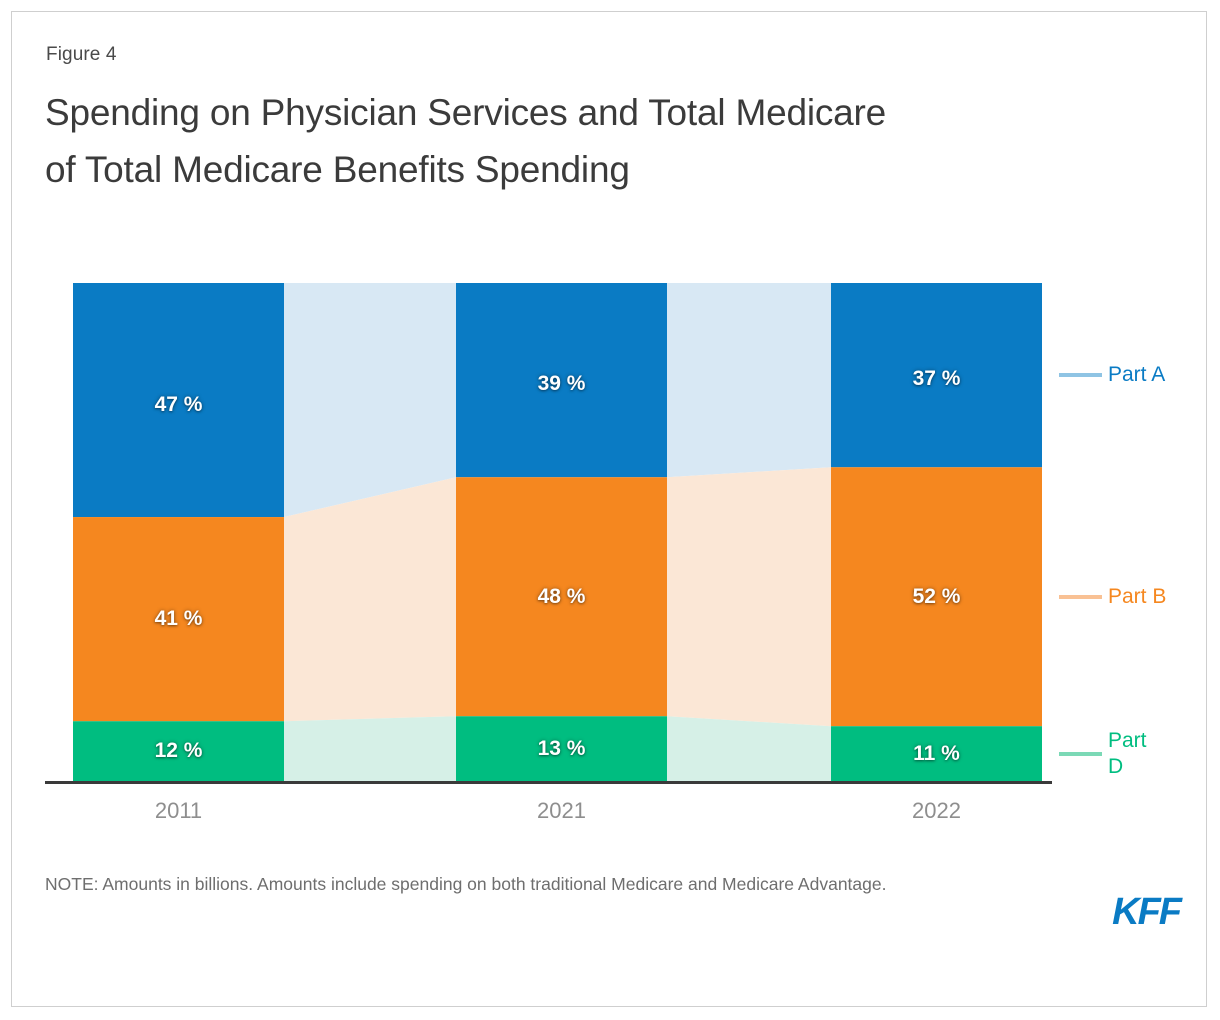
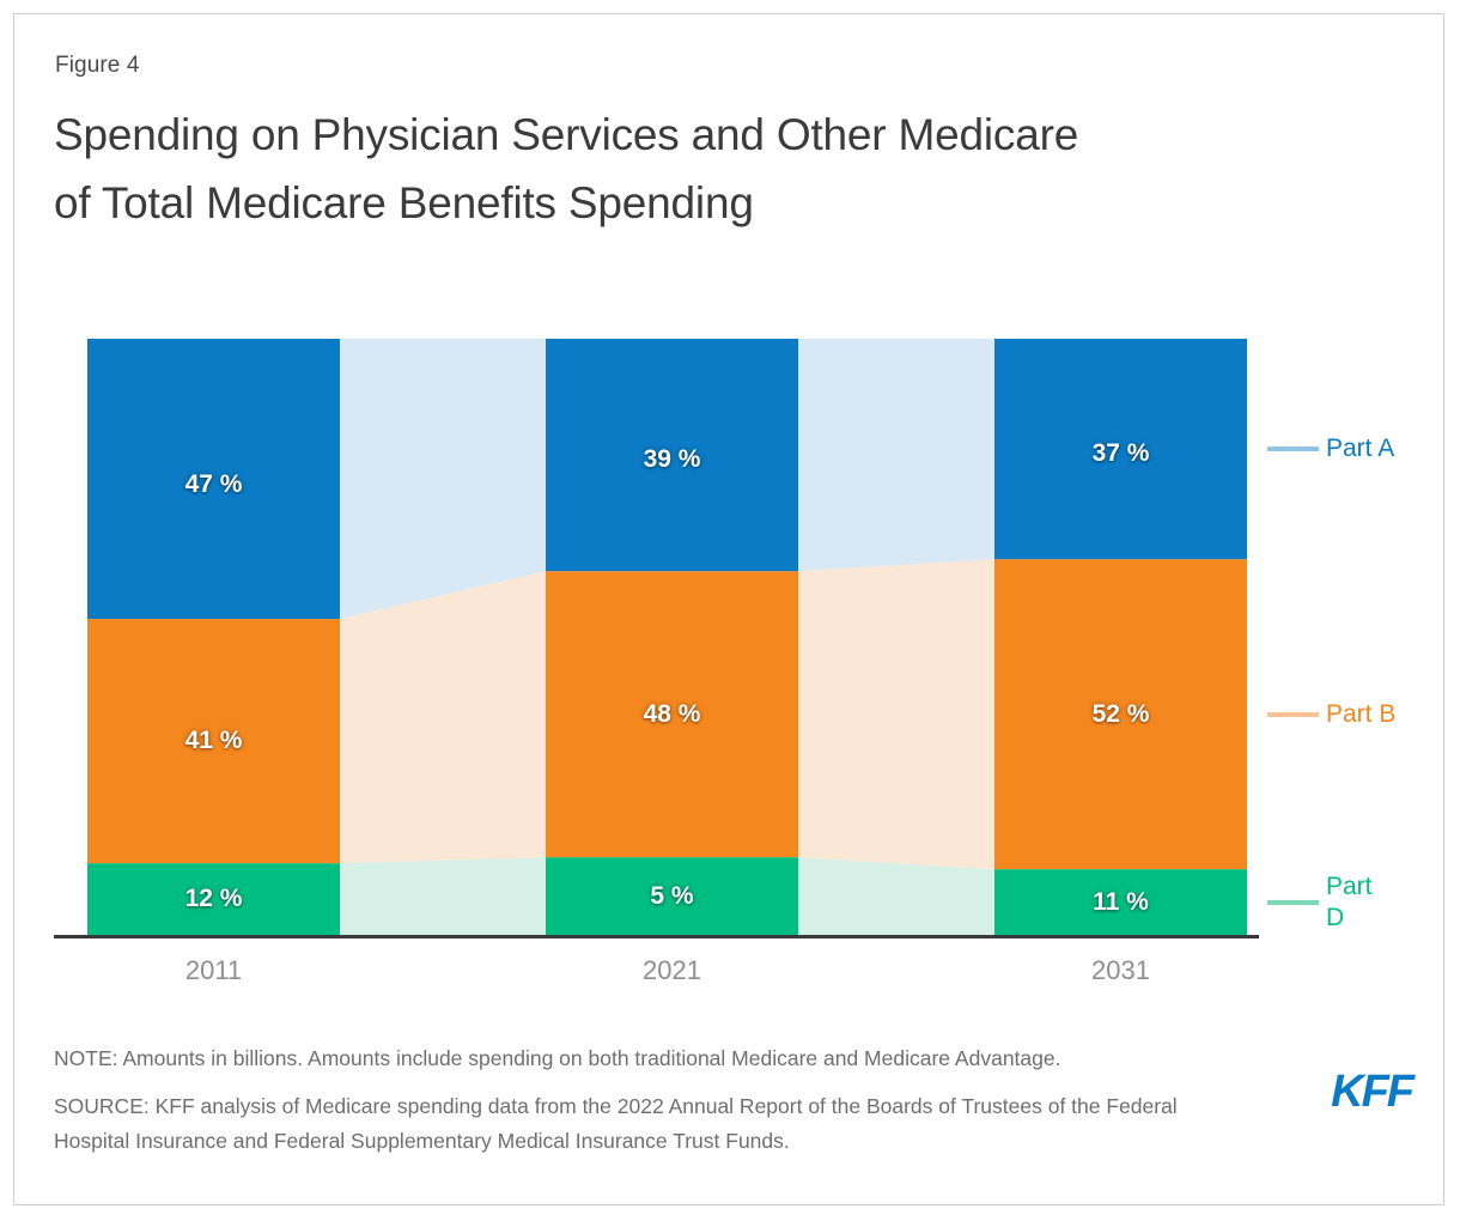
  Figure 4
- Spending on Physician Services and Total Medicare
+ Spending on Physician Services and Other Medicare
  of Total Medicare Benefits Spending
  47 %
  41 %
  12 %
  39 %
  48 %
- 13 %
+ 5 %
  37 %
  52 %
  11 %
  2011
  2021
- 2022
+ 2031
  Part A
  Part B
  Part
  D
  NOTE: Amounts in billions. Amounts include spending on both traditional Medicare and Medicare Advantage.
+ SOURCE: KFF analysis of Medicare spending data from the 2022 Annual Report of the Boards of Trustees of the Federal Hospital Insurance and Federal Supplementary Medical Insurance Trust Funds.
  KFF
